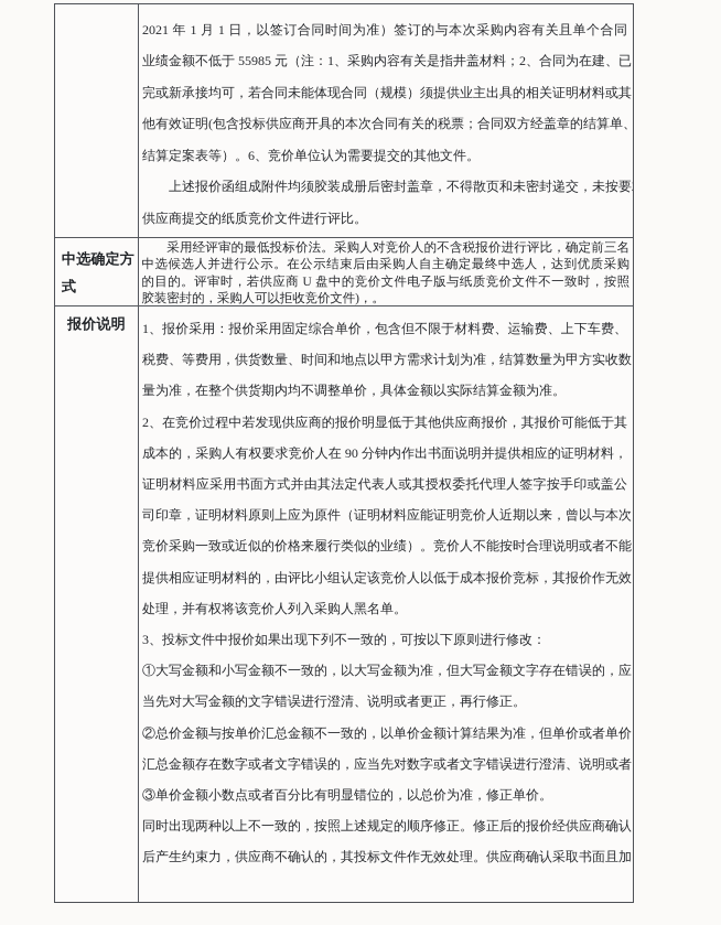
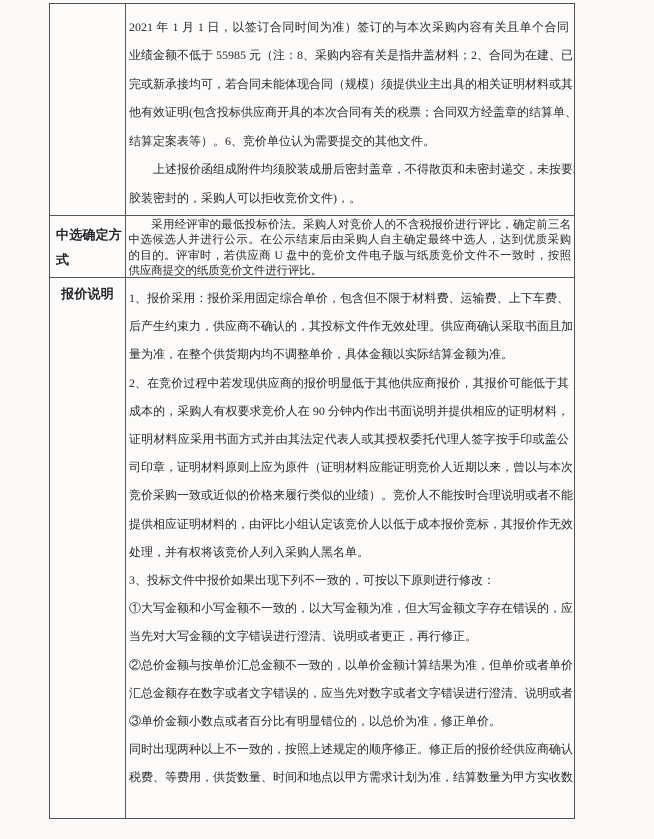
  2021 年 1 月 1 日，以签订合同时间为准）签订的与本次采购内容有关且单个合同
- 业绩金额不低于 55985 元（注：1、采购内容有关是指井盖材料；2、合同为在建、已
+ 业绩金额不低于 55985 元（注：8、采购内容有关是指井盖材料；2、合同为在建、已
  完或新承接均可，若合同未能体现合同（规模）须提供业主出具的相关证明材料或其
  他有效证明(包含投标供应商开具的本次合同有关的税票；合同双方经盖章的结算单、
  结算定案表等）。6、竞价单位认为需要提交的其他文件。
  上述报价函组成附件均须胶装成册后密封盖章，不得散页和未密封递交，未按要
- 供应商提交的纸质竞价文件进行评比。
+ 胶装密封的，采购人可以拒收竞价文件)，。
  中选确定方
  式
  采用经评审的最低投标价法。采购人对竞价人的不含税报价进行评比，确定前三名
  中选候选人并进行公示。在公示结束后由采购人自主确定最终中选人，达到优质采购
  的目的。评审时，若供应商 U 盘中的竞价文件电子版与纸质竞价文件不一致时，按照
- 胶装密封的，采购人可以拒收竞价文件)，。
+ 供应商提交的纸质竞价文件进行评比。
  报价说明
  1、报价采用：报价采用固定综合单价，包含但不限于材料费、运输费、上下车费、
- 税费、等费用，供货数量、时间和地点以甲方需求计划为准，结算数量为甲方实收数
+ 后产生约束力，供应商不确认的，其投标文件作无效处理。供应商确认采取书面且加
  量为准，在整个供货期内均不调整单价，具体金额以实际结算金额为准。
  2、在竞价过程中若发现供应商的报价明显低于其他供应商报价，其报价可能低于其
  成本的，采购人有权要求竞价人在 90 分钟内作出书面说明并提供相应的证明材料，
  证明材料应采用书面方式并由其法定代表人或其授权委托代理人签字按手印或盖公
  司印章，证明材料原则上应为原件（证明材料应能证明竞价人近期以来，曾以与本次
  竞价采购一致或近似的价格来履行类似的业绩）。竞价人不能按时合理说明或者不能
  提供相应证明材料的，由评比小组认定该竞价人以低于成本报价竞标，其报价作无效
  处理，并有权将该竞价人列入采购人黑名单。
  3、投标文件中报价如果出现下列不一致的，可按以下原则进行修改：
  ①大写金额和小写金额不一致的，以大写金额为准，但大写金额文字存在错误的，应
  当先对大写金额的文字错误进行澄清、说明或者更正，再行修正。
  ②总价金额与按单价汇总金额不一致的，以单价金额计算结果为准，但单价或者单价
  汇总金额存在数字或者文字错误的，应当先对数字或者文字错误进行澄清、说明或者
  ③单价金额小数点或者百分比有明显错位的，以总价为准，修正单价。
  同时出现两种以上不一致的，按照上述规定的顺序修正。修正后的报价经供应商确认
- 后产生约束力，供应商不确认的，其投标文件作无效处理。供应商确认采取书面且加
+ 税费、等费用，供货数量、时间和地点以甲方需求计划为准，结算数量为甲方实收数
